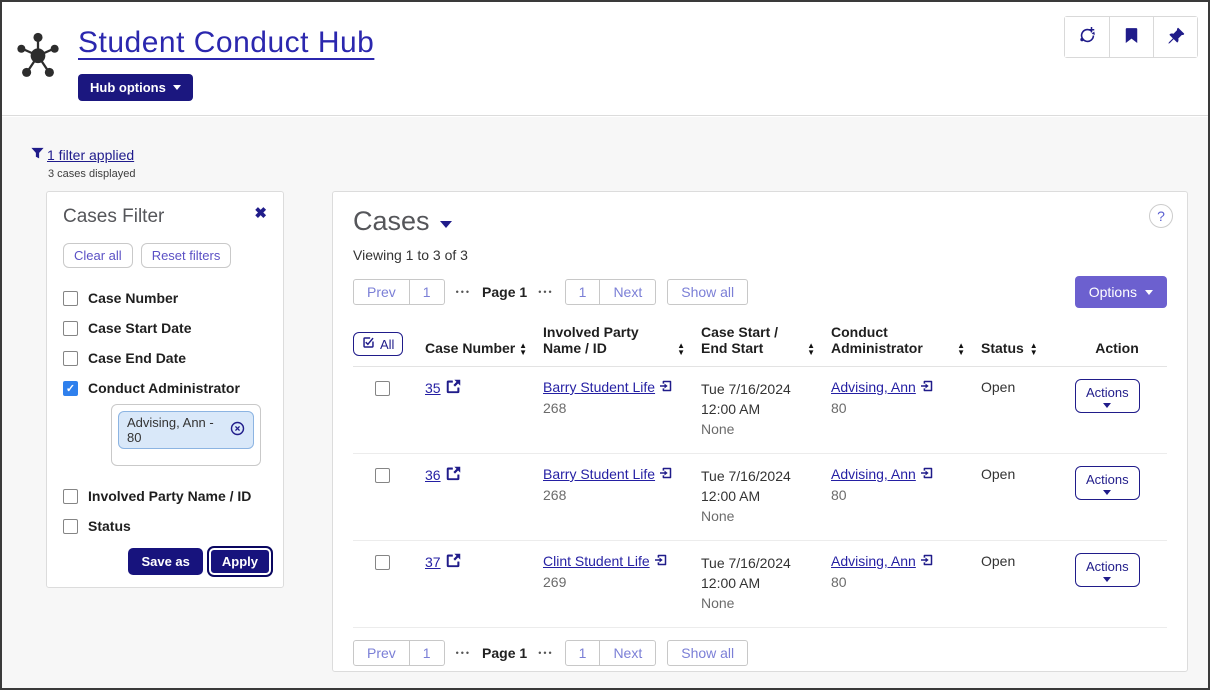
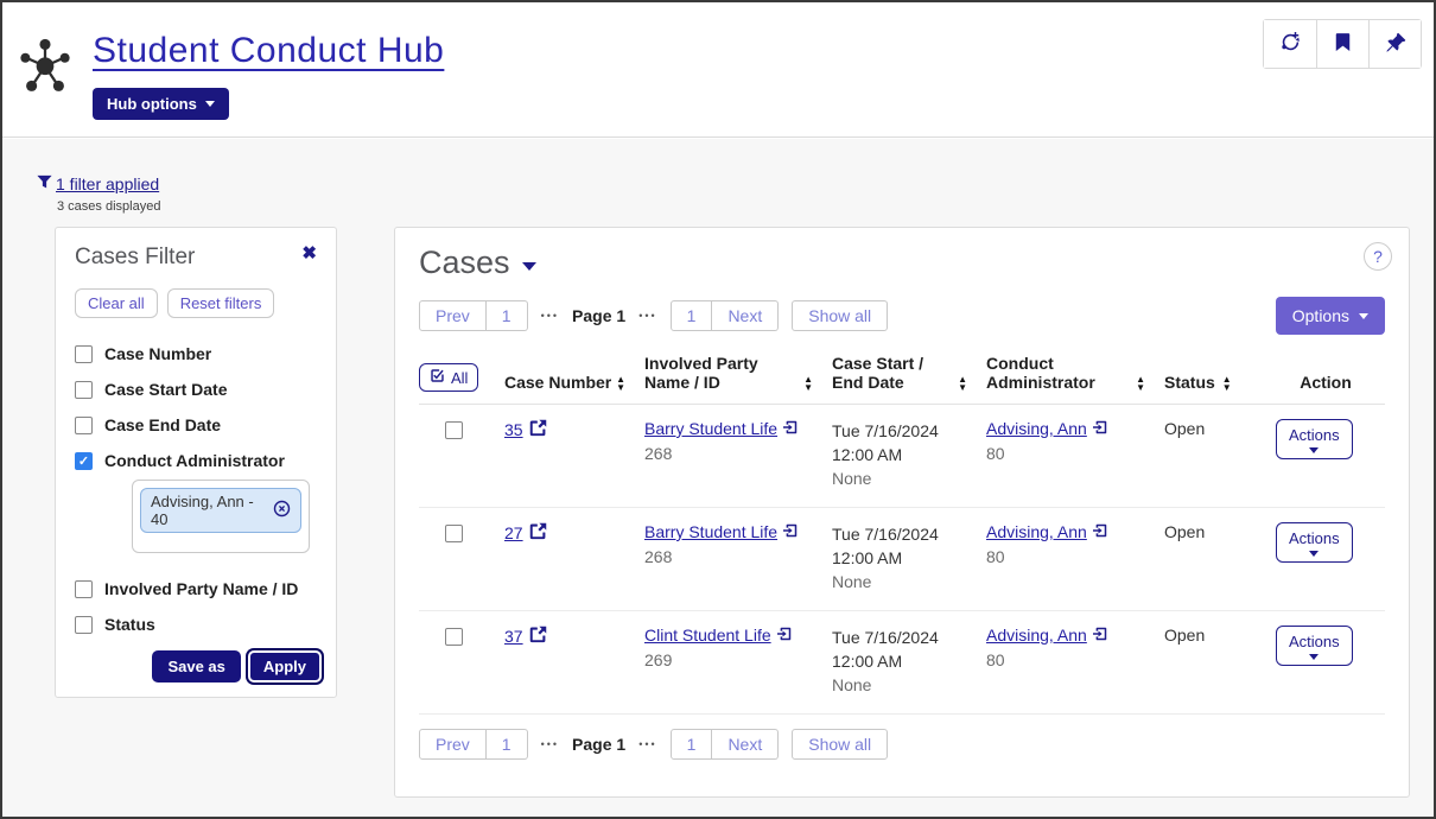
  Student Conduct Hub
  Hub options
  1 filter applied
  3 cases displayed
  Cases Filter
  ✖
  Clear all
  Reset filters
  Case Number
  Case Start Date
  Case End Date
  ✓
  Conduct Administrator
- Advising, Ann - 80
+ Advising, Ann - 40
  Involved Party Name / ID
  Status
  Save as
  Apply
  Cases
  ?
- Viewing 1 to 3 of 3
  Prev
  1
  •••
  Page 1
  •••
  1
  Next
  Show all
  Options
  All
  Case Number
  ▲
  ▼
  Involved Party Name / ID
  ▲
  ▼
- Case Start / End Start
+ Case Start / End Date
  ▲
  ▼
  Conduct Administrator
  ▲
  ▼
  Status
  ▲
  ▼
  Action
  35
  Barry Student Life
  268
  Tue 7/16/2024
  12:00 AM
  None
  Advising, Ann
  80
  Open
  Actions
- 36
+ 27
  Barry Student Life
  268
  Tue 7/16/2024
  12:00 AM
  None
  Advising, Ann
  80
  Open
  Actions
  37
  Clint Student Life
  269
  Tue 7/16/2024
  12:00 AM
  None
  Advising, Ann
  80
  Open
  Actions
  Prev
  1
  •••
  Page 1
  •••
  1
  Next
  Show all
